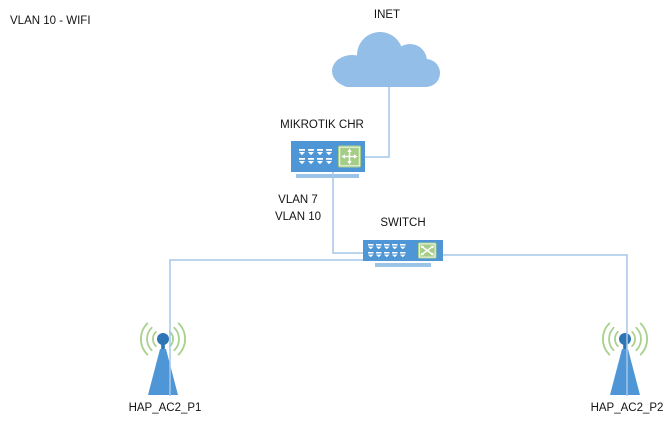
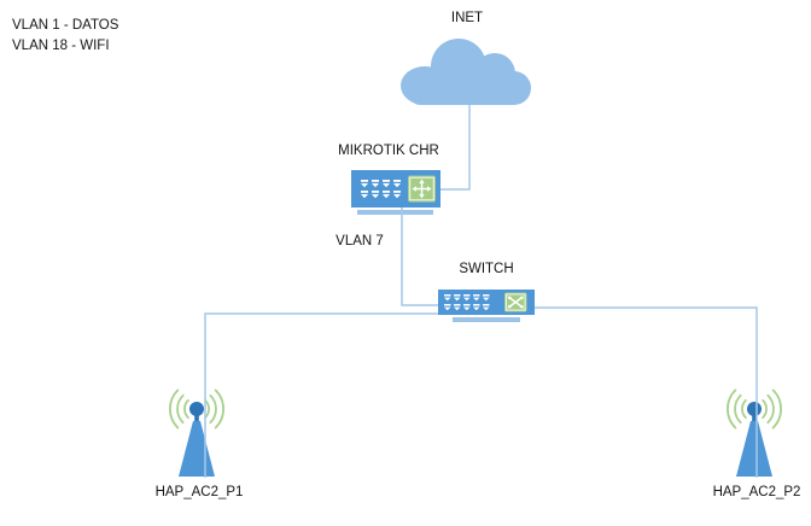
+ VLAN 1 - DATOS
- VLAN 10 - WIFI
+ VLAN 18 - WIFI
  INET
  MIKROTIK CHR
  VLAN 7
- VLAN 10
  SWITCH
  HAP_AC2_P1
  HAP_AC2_P2
